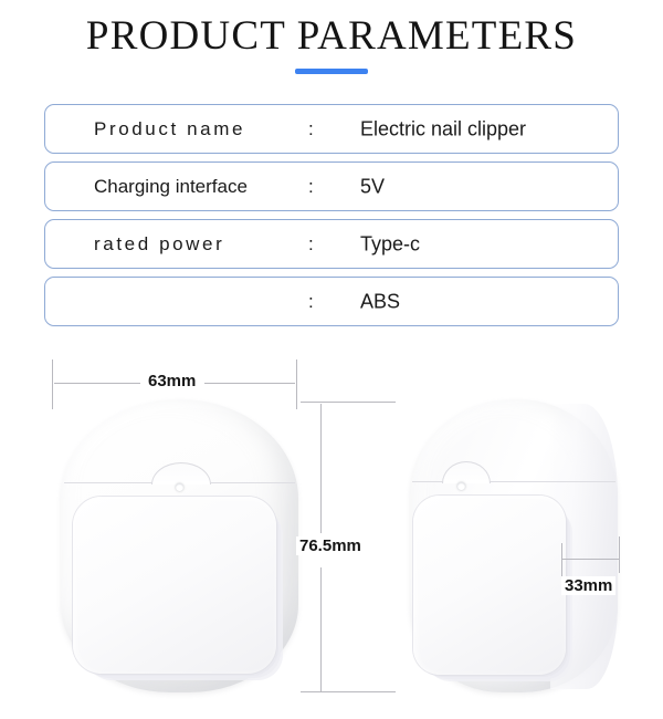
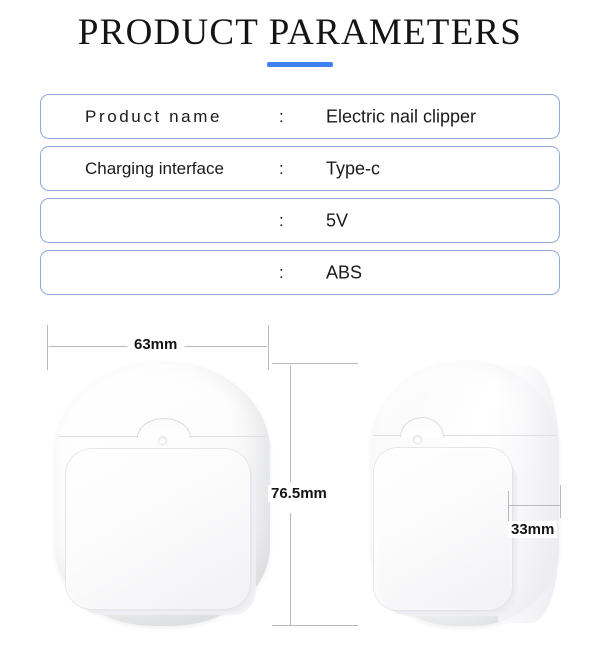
  PRODUCT PARAMETERS
  Product name
  :
  Electric nail clipper
  Charging interface
  :
- 5V
+ Type-c
- rated power
  :
- Type-c
+ 5V
  :
  ABS
  63mm
  76.5mm
  33mm
